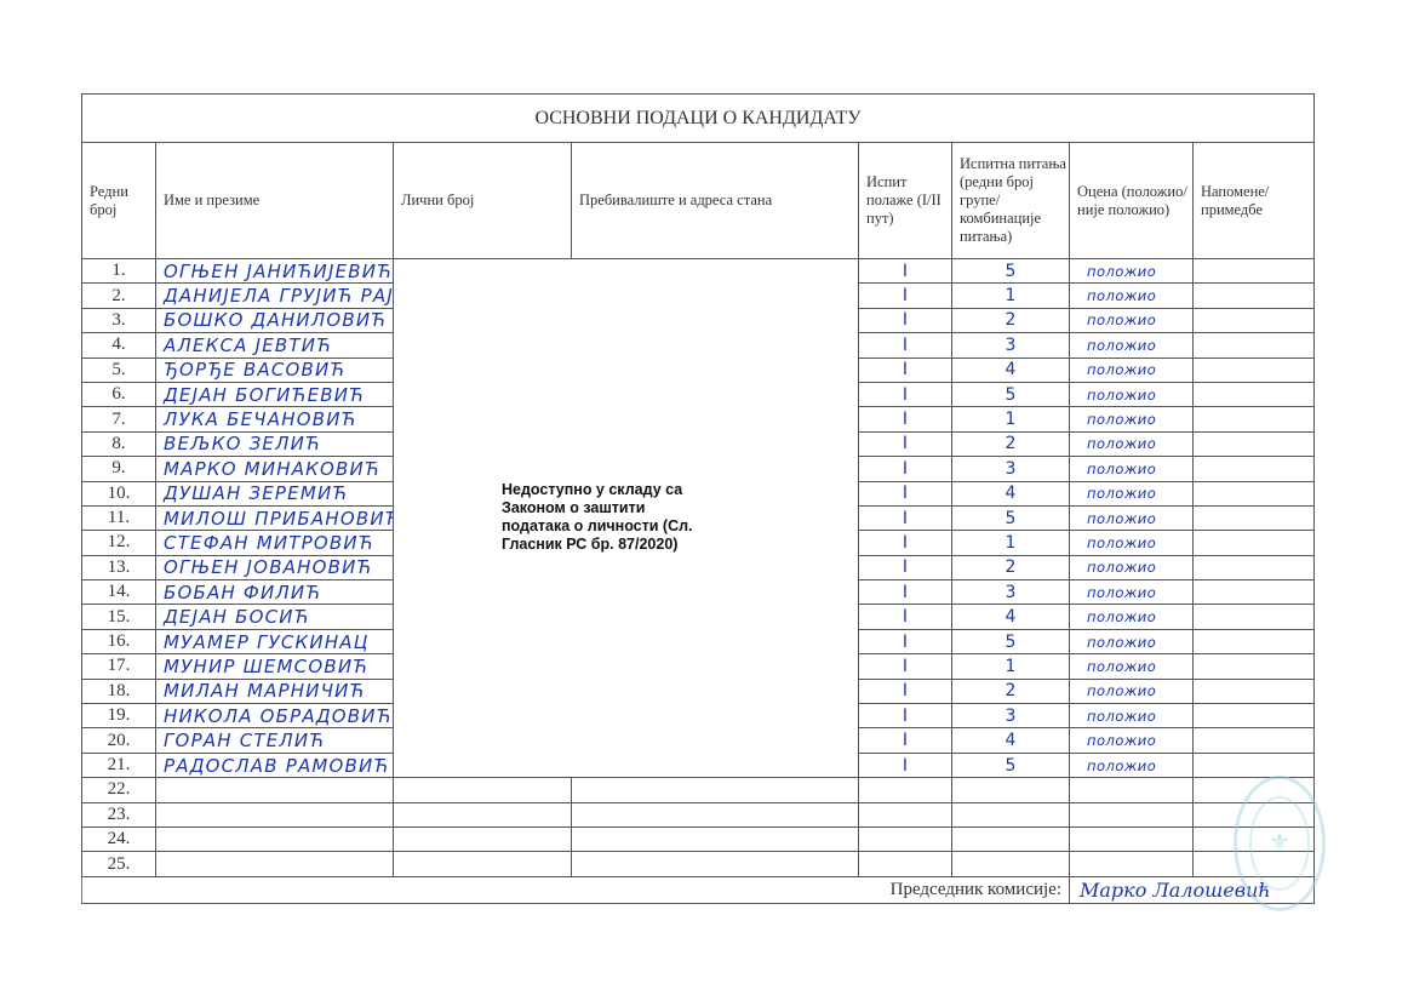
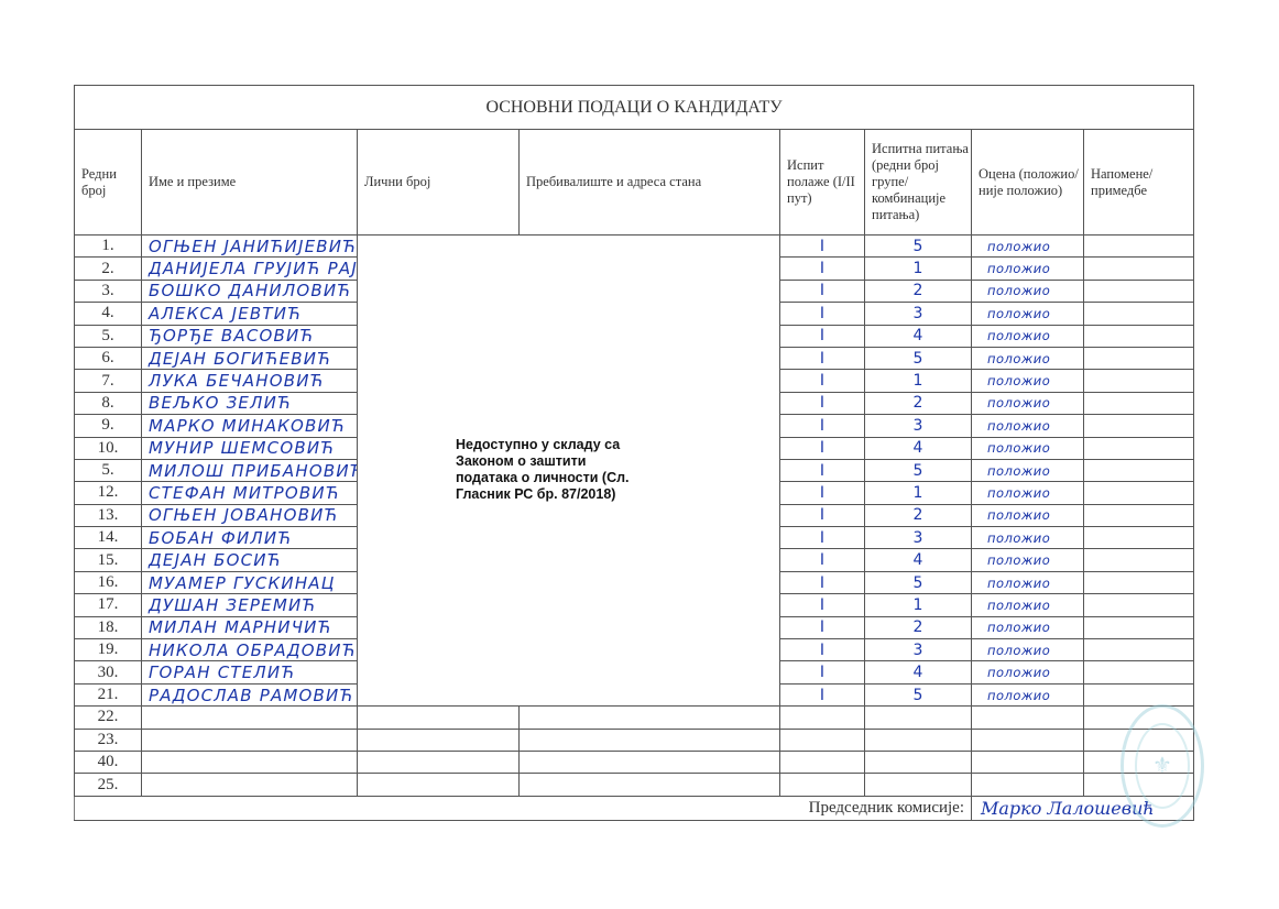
  ОСНОВНИ ПОДАЦИ О КАНДИДАТУ
  Редни број	Име и презиме	Лични број	Пребивалиште и адреса стана	Испит полаже (I/II пут)	Испитна питања (редни број групе/ комбинације питања)	Оцена (положио/ није положио)	Напомене/ примедбе
- 1.	ОГЊЕН ЈАНИЋИЈЕВИЋ	Недоступно у складу са Законом о заштити података о личности (Сл. Гласник РС бр. 87/2020)	I	5	положио
+ 1.	ОГЊЕН ЈАНИЋИЈЕВИЋ	Недоступно у складу са Законом о заштити података о личности (Сл. Гласник РС бр. 87/2018)	I	5	положио
  2.	ДАНИЈЕЛА ГРУЈИЋ РАЈ	I	1	положио
  3.	БОШКО ДАНИЛОВИЋ	I	2	положио
  4.	АЛЕКСА ЈЕВТИЋ	I	3	положио
  5.	ЂОРЂЕ ВАСОВИЋ	I	4	положио
  6.	ДЕЈАН БОГИЋЕВИЋ	I	5	положио
  7.	ЛУКА БЕЧАНОВИЋ	I	1	положио
  8.	ВЕЉКО ЗЕЛИЋ	I	2	положио
  9.	МАРКО МИНАКОВИЋ	I	3	положио
- 10.	ДУШАН ЗЕРЕМИЋ	I	4	положио
+ 10.	МУНИР ШЕМСОВИЋ	I	4	положио
- 11.	МИЛОШ ПРИБАНОВИЋ	I	5	положио
+ 5.	МИЛОШ ПРИБАНОВИЋ	I	5	положио
  12.	СТЕФАН МИТРОВИЋ	I	1	положио
  13.	ОГЊЕН ЈОВАНОВИЋ	I	2	положио
  14.	БОБАН ФИЛИЋ	I	3	положио
  15.	ДЕЈАН БОСИЋ	I	4	положио
  16.	МУАМЕР ГУСКИНАЦ	I	5	положио
- 17.	МУНИР ШЕМСОВИЋ	I	1	положио
+ 17.	ДУШАН ЗЕРЕМИЋ	I	1	положио
  18.	МИЛАН МАРНИЧИЋ	I	2	положио
  19.	НИКОЛА ОБРАДОВИЋ	I	3	положио
- 20.	ГОРАН СТЕЛИЋ	I	4	положио
+ 30.	ГОРАН СТЕЛИЋ	I	4	положио
  21.	РАДОСЛАВ РАМОВИЋ	I	5	положио
  22.
  23.
- 24.
+ 40.
  25.
  Председник комисије:	Марко Лалошевић
  ⚜
